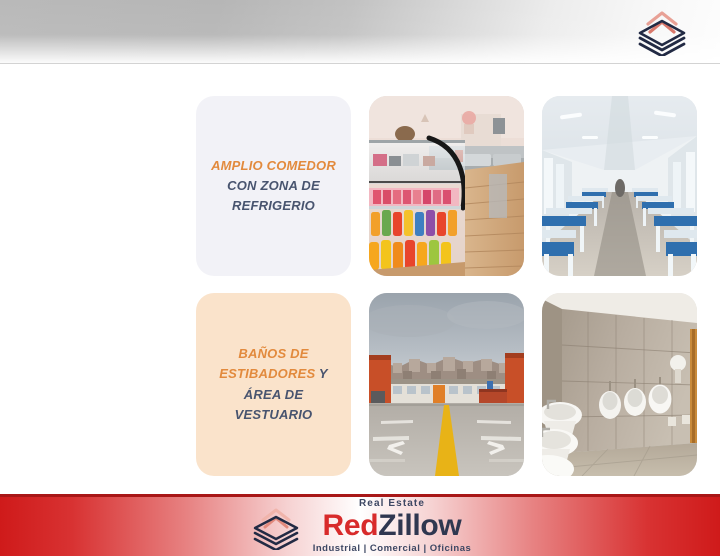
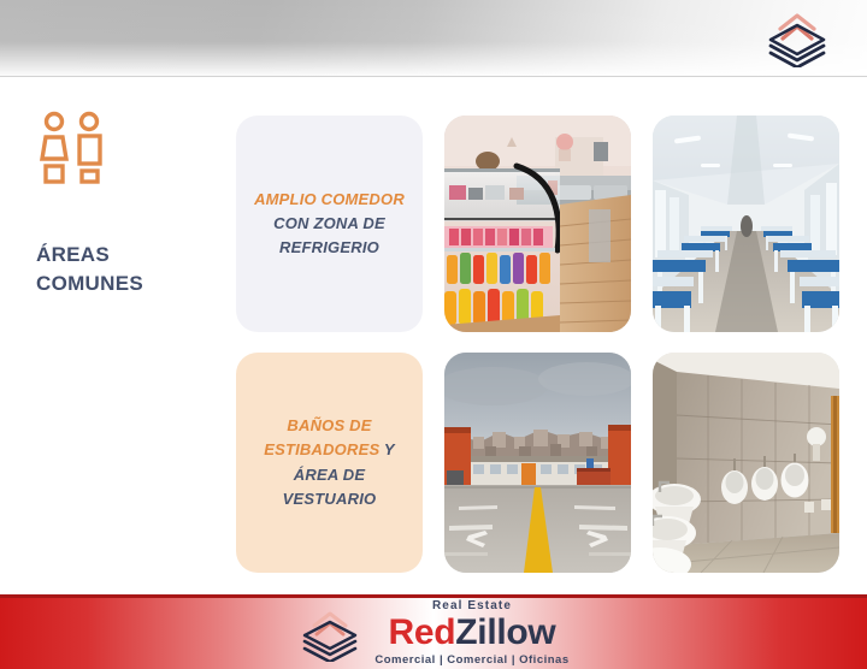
+ ÁREAS
+ COMUNES
  AMPLIO COMEDOR CON ZONA DE REFRIGERIO
  BAÑOS DE ESTIBADORES Y ÁREA DE VESTUARIO
  Real Estate
  RedZillow
- Industrial | Comercial | Oficinas
+ Comercial | Comercial | Oficinas
